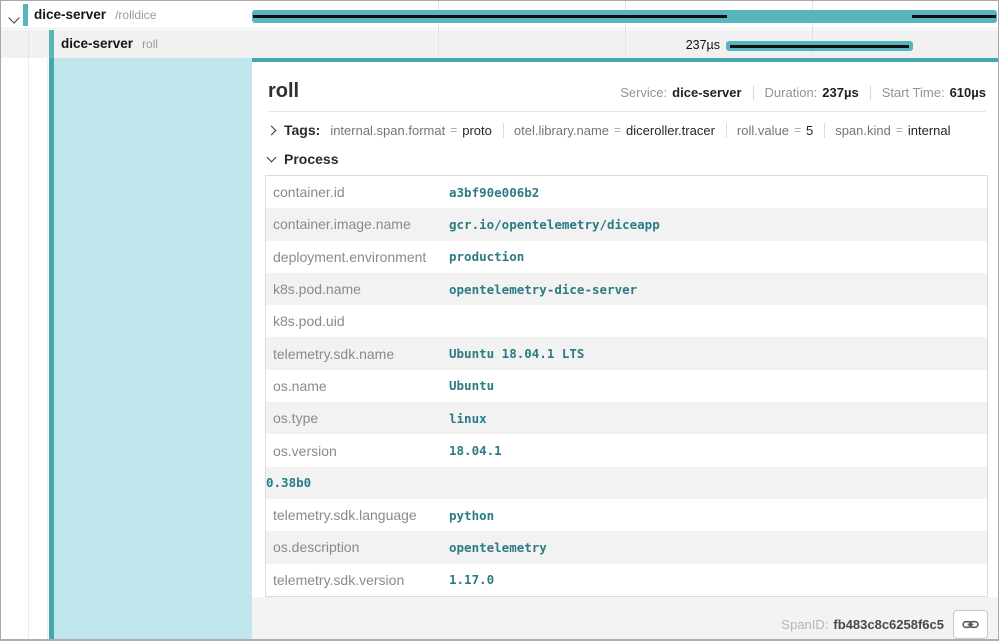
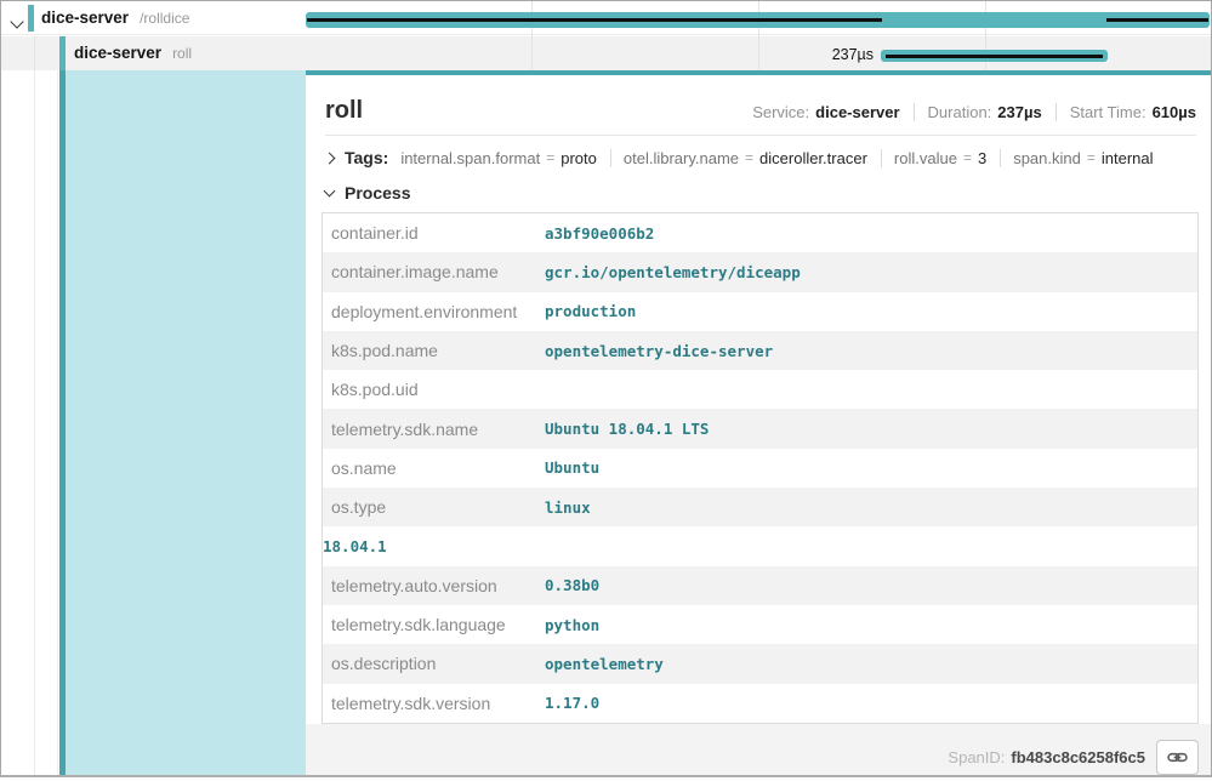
  dice-server /rolldice
  dice-server roll
  237µs
  roll
  Service:
  dice-server
  Duration:
  237µs
  Start Time:
  610µs
  Tags:
  internal.span.format
  =
  proto
  otel.library.name
  =
  diceroller.tracer
  roll.value
  =
- 5
+ 3
  span.kind
  =
  internal
  Process
  container.id
  a3bf90e006b2
  container.image.name
  gcr.io/opentelemetry/diceapp
  deployment.environment
  production
  k8s.pod.name
  opentelemetry-dice-server
  k8s.pod.uid
  telemetry.sdk.name
  Ubuntu 18.04.1 LTS
  os.name
  Ubuntu
  os.type
  linux
- os.version
  18.04.1
+ telemetry.auto.version
  0.38b0
  telemetry.sdk.language
  python
  os.description
  opentelemetry
  telemetry.sdk.version
  1.17.0
  SpanID:
  fb483c8c6258f6c5
